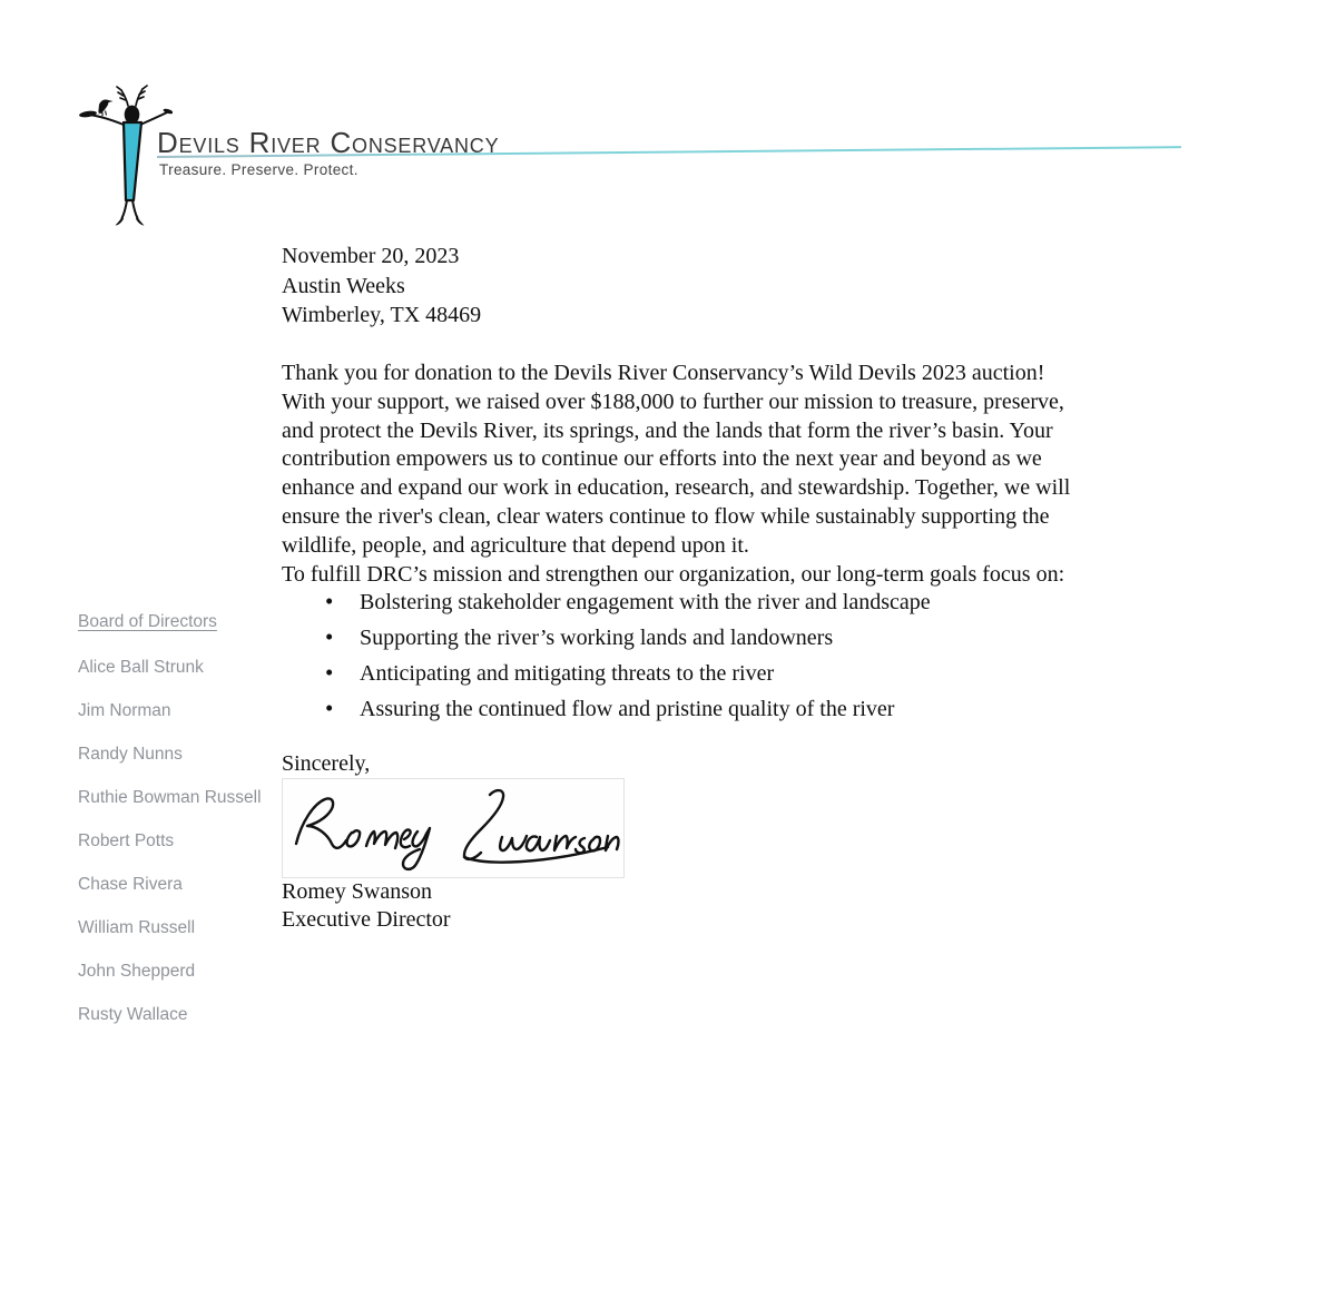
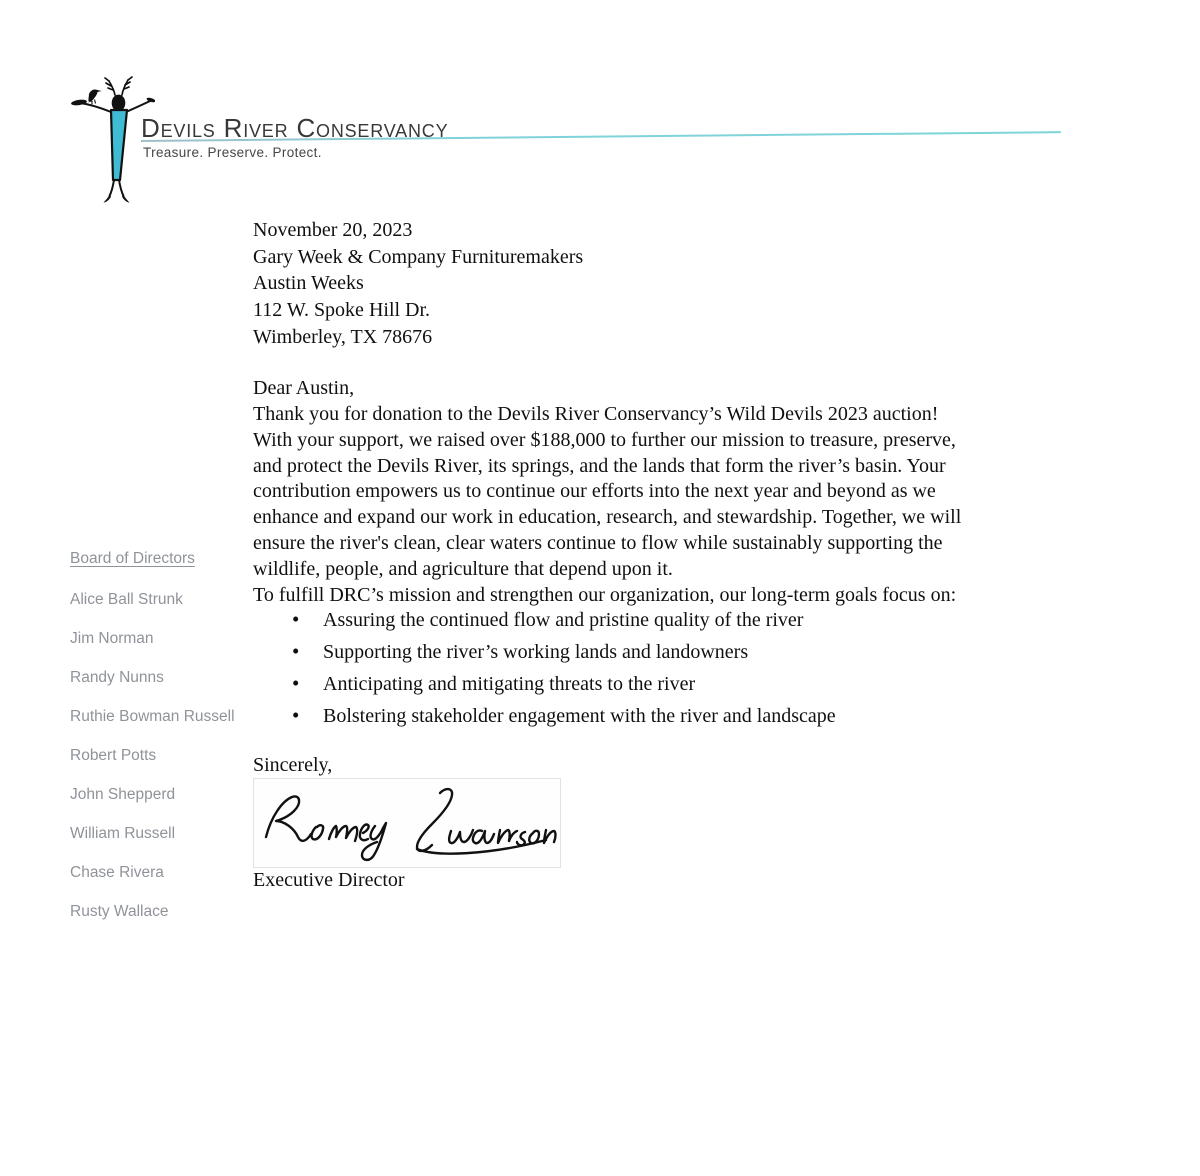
  Devils River Conservancy
  Treasure. Preserve. Protect.
  Board of Directors
  Alice Ball Strunk
  Jim Norman
  Randy Nunns
  Ruthie Bowman Russell
  Robert Potts
- Chase Rivera
+ John Shepperd
  William Russell
- John Shepperd
+ Chase Rivera
  Rusty Wallace
  November 20, 2023
+ Gary Week & Company Furnituremakers
  Austin Weeks
+ 112 W. Spoke Hill Dr.
- Wimberley, TX 48469
+ Wimberley, TX 78676
+ Dear Austin,
  Thank you for donation to the Devils River Conservancy’s Wild Devils 2023 auction!
  With your support, we raised over $188,000 to further our mission to treasure, preserve,
  and protect the Devils River, its springs, and the lands that form the river’s basin. Your
  contribution empowers us to continue our efforts into the next year and beyond as we
  enhance and expand our work in education, research, and stewardship. Together, we will
  ensure the river's clean, clear waters continue to flow while sustainably supporting the
  wildlife, people, and agriculture that depend upon it.
  To fulfill DRC’s mission and strengthen our organization, our long-term goals focus on:
- Bolstering stakeholder engagement with the river and landscape
+ Assuring the continued flow and pristine quality of the river
  Supporting the river’s working lands and landowners
  Anticipating and mitigating threats to the river
- Assuring the continued flow and pristine quality of the river
+ Bolstering stakeholder engagement with the river and landscape
  Sincerely,
- Romey Swanson
  Executive Director
